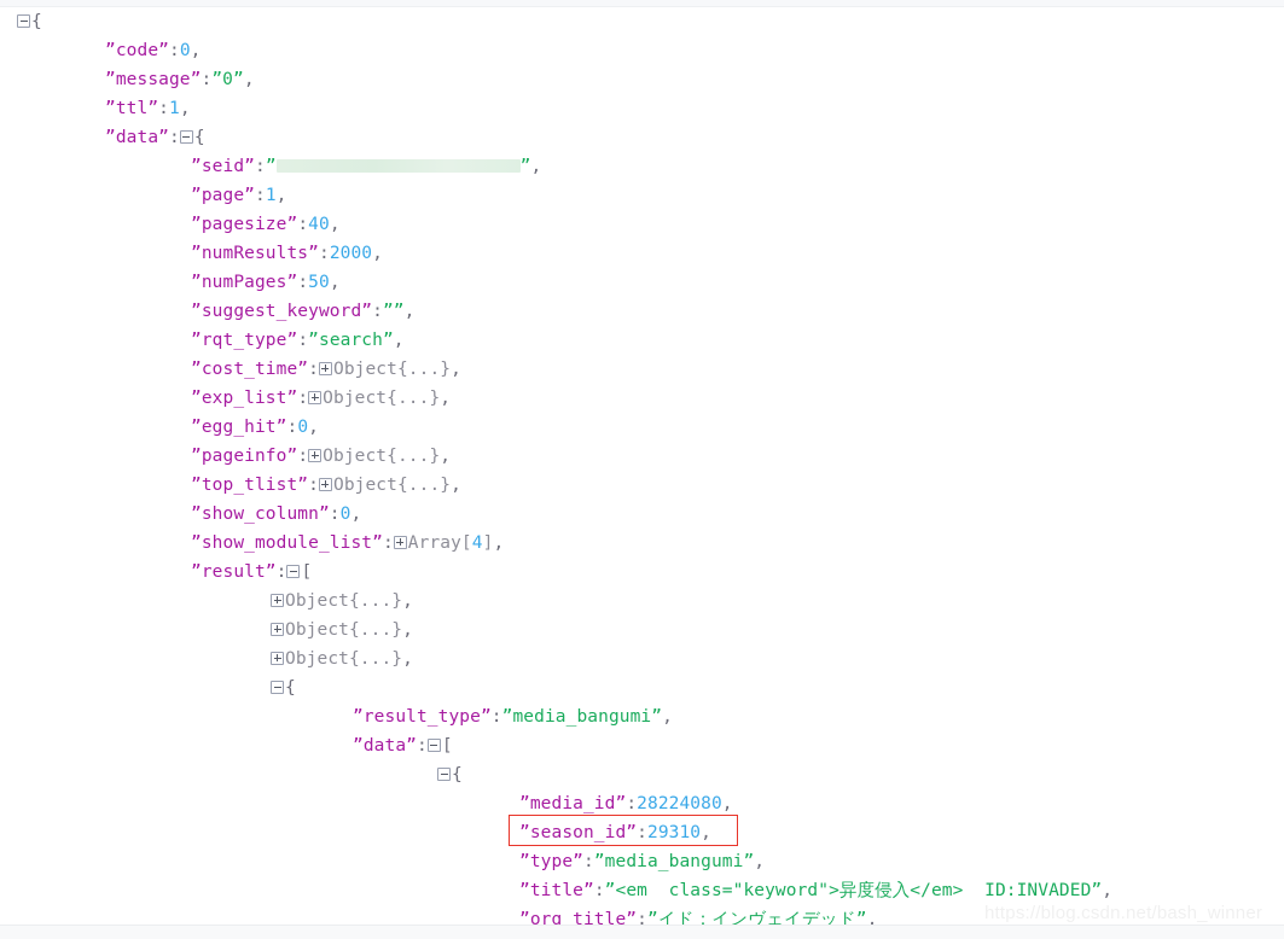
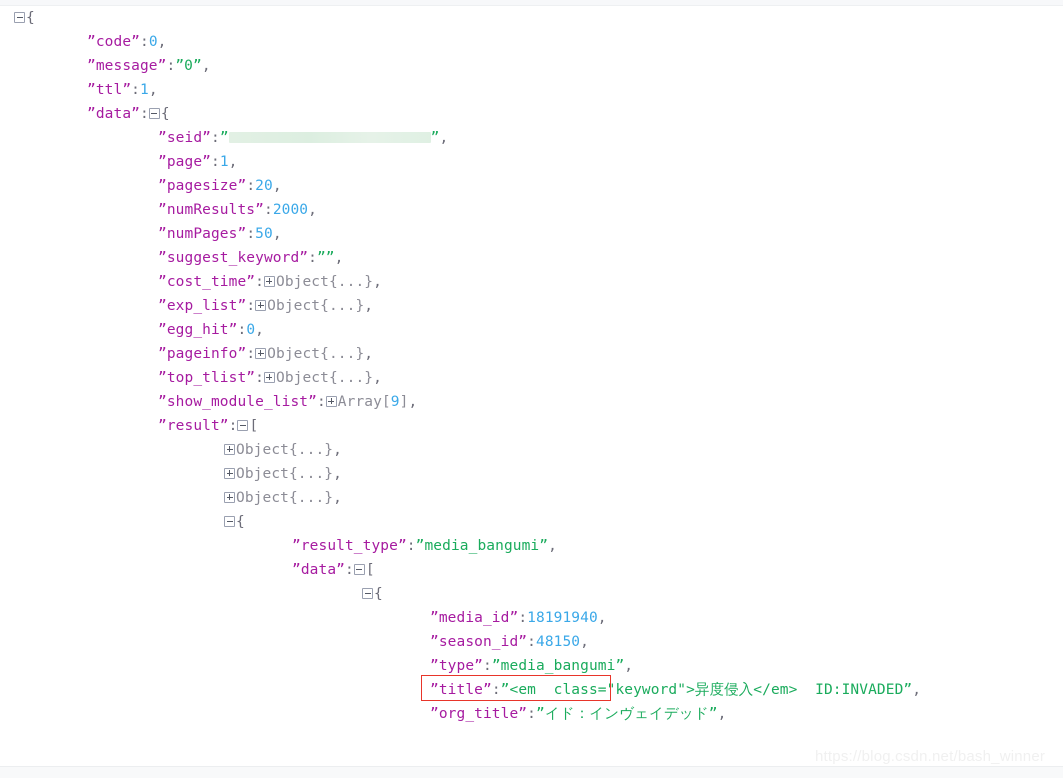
  {
  ”code”:0,
  ”message”:”0”,
  ”ttl”:1,
  ”data”: {
  ”seid”:” ”,
  ”page”:1,
- ”pagesize”:40,
+ ”pagesize”:20,
  ”numResults”:2000,
  ”numPages”:50,
  ”suggest_keyword”:””,
- ”rqt_type”:”search”,
  ”cost_time”: Object{...},
  ”exp_list”: Object{...},
  ”egg_hit”:0,
  ”pageinfo”: Object{...},
  ”top_tlist”: Object{...},
- ”show_column”:0,
- ”show_module_list”: Array[4],
+ ”show_module_list”: Array[9],
  ”result”: [
  Object{...},
  Object{...},
  Object{...},
  {
  ”result_type”:”media_bangumi”,
  ”data”: [
  {
- ”media_id”:28224080,
+ ”media_id”:18191940,
- ”season_id”:29310,
+ ”season_id”:48150,
  ”type”:”media_bangumi”,
  ”title”:”<em class="keyword">异度侵入</em> ID:INVADED”,
  ”org_title”:”イド：インヴェイデッド”,
